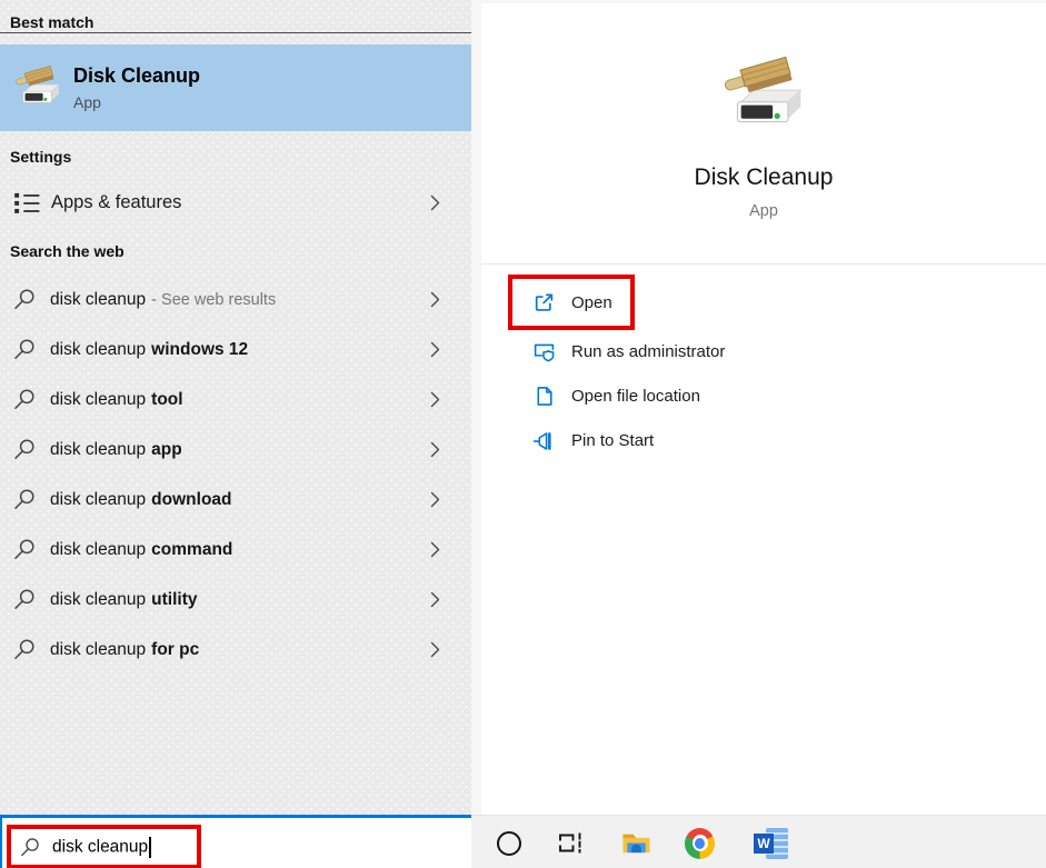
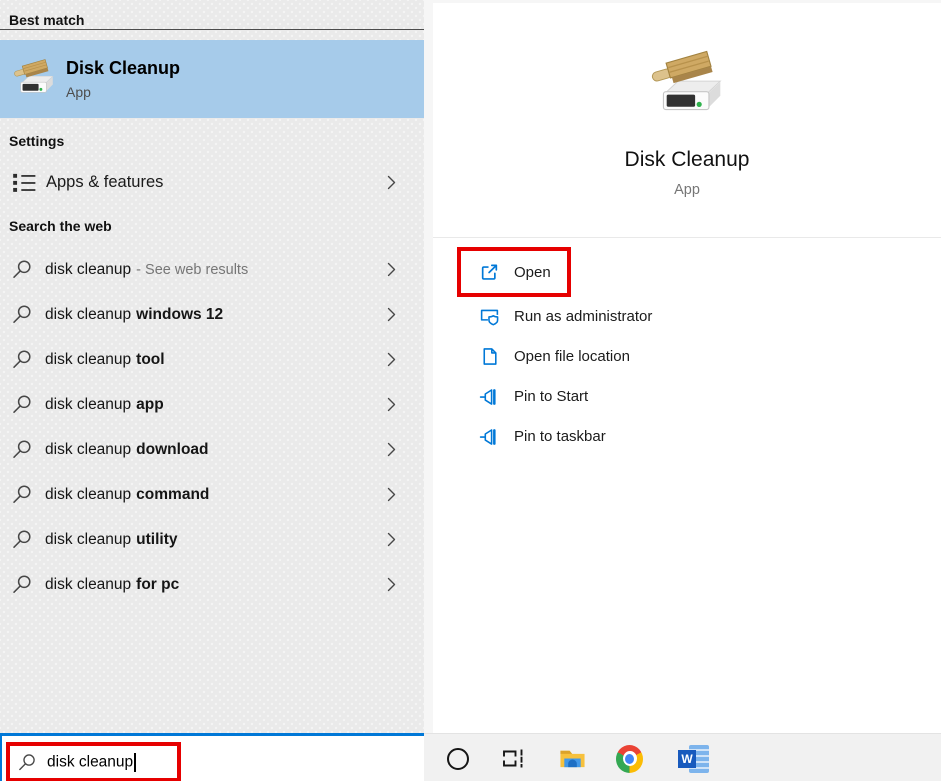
  Best match
  Disk Cleanup
  App
  Settings
  Apps & features
  Search the web
  disk cleanup
  - See web results
  disk cleanup
  windows 12
  disk cleanup
  tool
  disk cleanup
  app
  disk cleanup
  download
  disk cleanup
  command
  disk cleanup
  utility
  disk cleanup
  for pc
  disk cleanup
  Disk Cleanup
  App
  Open
  Run as administrator
  Open file location
  Pin to Start
+ Pin to taskbar
  W
